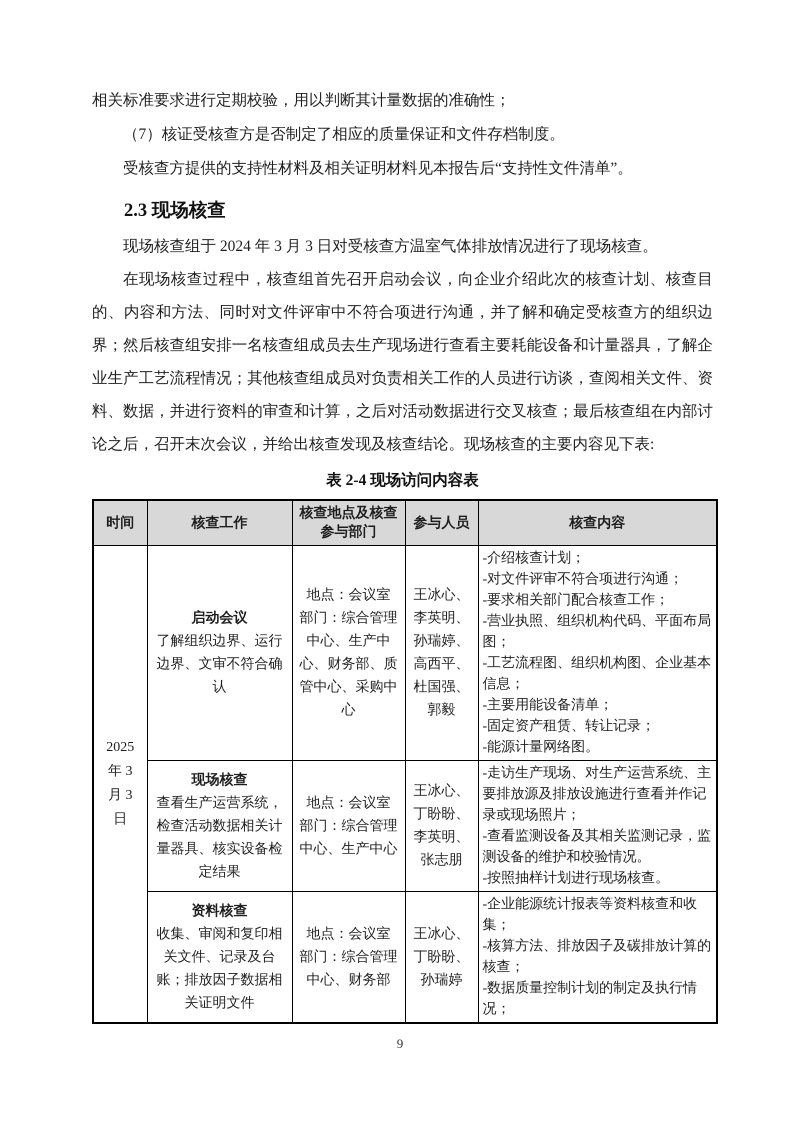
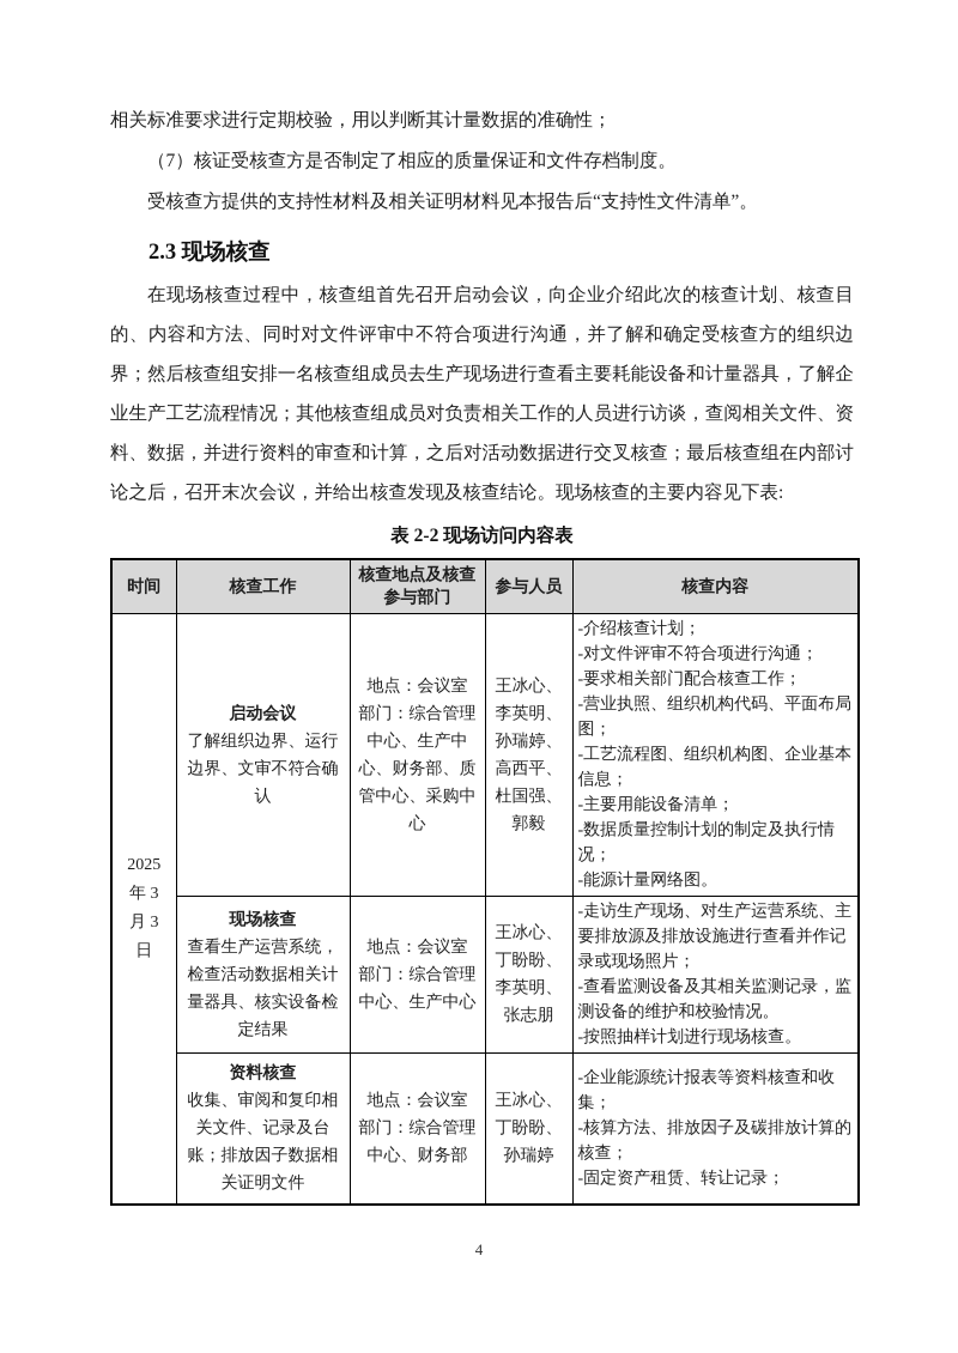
  相关标准要求进行定期校验，用以判断其计量数据的准确性；
  （7）核证受核查方是否制定了相应的质量保证和文件存档制度。
  受核查方提供的支持性材料及相关证明材料见本报告后“支持性文件清单”。
  2.3 现场核查
- 现场核查组于 2024 年 3 月 3 日对受核查方温室气体排放情况进行了现场核查。
  在现场核查过程中，核查组首先召开启动会议，向企业介绍此次的核查计划、核查目的、内容和方法、同时对文件评审中不符合项进行沟通，并了解和确定受核查方的组织边界；然后核查组安排一名核查组成员去生产现场进行查看主要耗能设备和计量器具，了解企业生产工艺流程情况；其他核查组成员对负责相关工作的人员进行访谈，查阅相关文件、资料、数据，并进行资料的审查和计算，之后对活动数据进行交叉核查；最后核查组在内部讨论之后，召开末次会议，并给出核查发现及核查结论。现场核查的主要内容见下表:
- 表 2-4 现场访问内容表
+ 表 2-2 现场访问内容表
  时间	核查工作	核查地点及核查参与部门	参与人员	核查内容
- 2025 年 3 月 3 日	启动会议 了解组织边界、运行边界、文审不符合确认	地点：会议室 部门：综合管理中心、生产中心、财务部、质管中心、采购中心	王冰心、李英明、孙瑞婷、高西平、杜国强、郭毅	-介绍核查计划； -对文件评审不符合项进行沟通； -要求相关部门配合核查工作； -营业执照、组织机构代码、平面布局图； -工艺流程图、组织机构图、企业基本信息； -主要用能设备清单； -固定资产租赁、转让记录； -能源计量网络图。
+ 2025 年 3 月 3 日	启动会议 了解组织边界、运行边界、文审不符合确认	地点：会议室 部门：综合管理中心、生产中心、财务部、质管中心、采购中心	王冰心、李英明、孙瑞婷、高西平、杜国强、郭毅	-介绍核查计划； -对文件评审不符合项进行沟通； -要求相关部门配合核查工作； -营业执照、组织机构代码、平面布局图； -工艺流程图、组织机构图、企业基本信息； -主要用能设备清单； -数据质量控制计划的制定及执行情况； -能源计量网络图。
  现场核查 查看生产运营系统，检查活动数据相关计量器具、核实设备检定结果	地点：会议室 部门：综合管理中心、生产中心	王冰心、丁盼盼、李英明、张志朋	-走访生产现场、对生产运营系统、主要排放源及排放设施进行查看并作记录或现场照片； -查看监测设备及其相关监测记录，监测设备的维护和校验情况。 -按照抽样计划进行现场核查。
- 资料核查 收集、审阅和复印相关文件、记录及台账；排放因子数据相关证明文件	地点：会议室 部门：综合管理中心、财务部	王冰心、丁盼盼、孙瑞婷	-企业能源统计报表等资料核查和收集； -核算方法、排放因子及碳排放计算的核查； -数据质量控制计划的制定及执行情况；
+ 资料核查 收集、审阅和复印相关文件、记录及台账；排放因子数据相关证明文件	地点：会议室 部门：综合管理中心、财务部	王冰心、丁盼盼、孙瑞婷	-企业能源统计报表等资料核查和收集； -核算方法、排放因子及碳排放计算的核查； -固定资产租赁、转让记录；
- 9
+ 4
